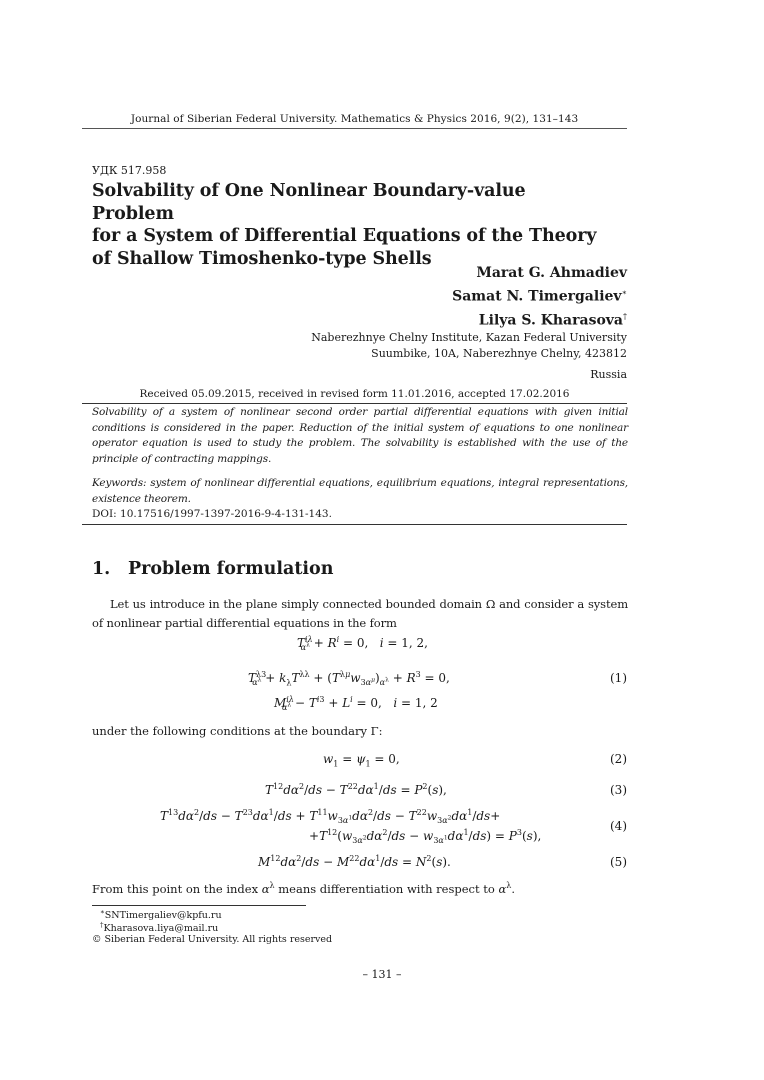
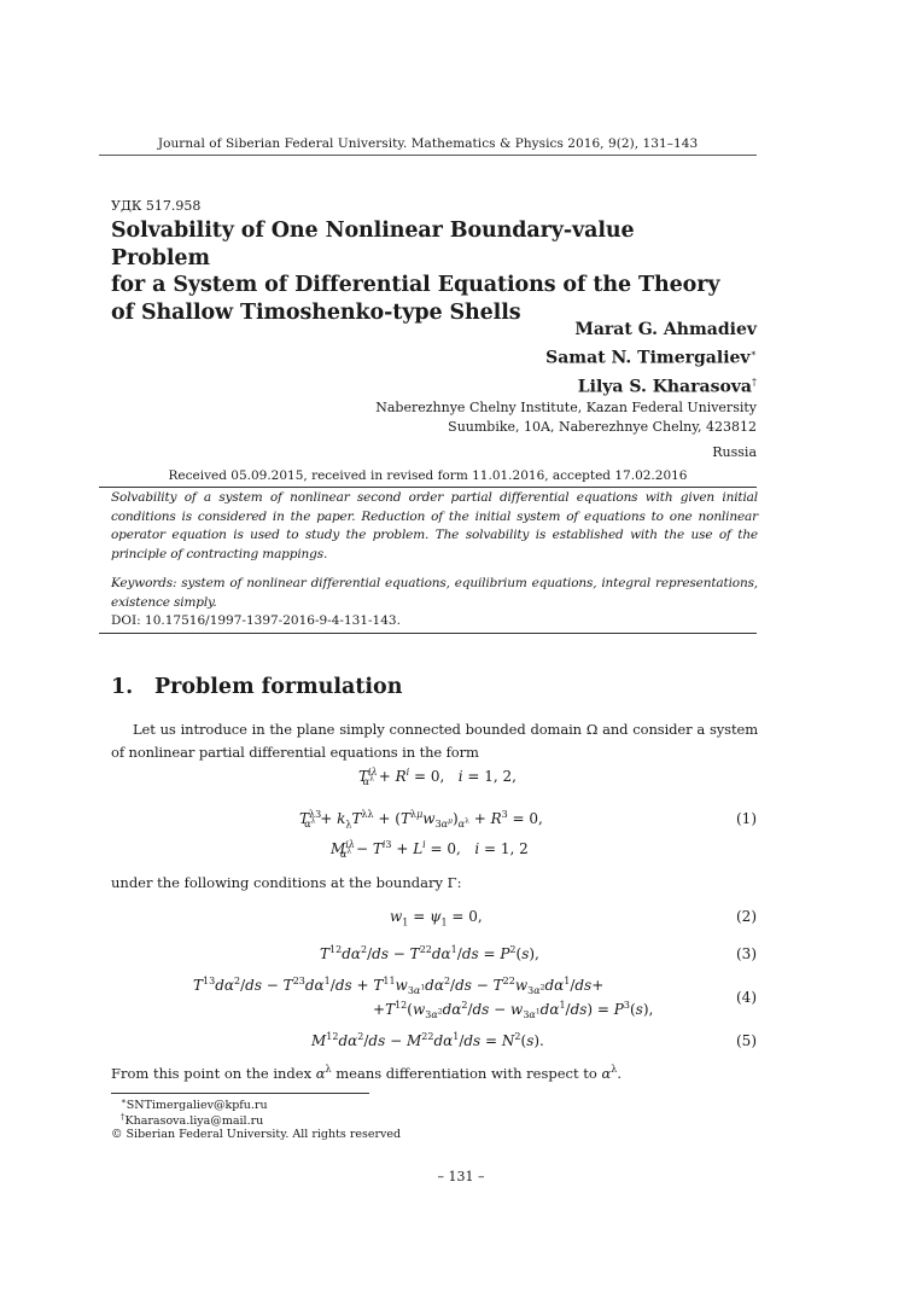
  Journal of Siberian Federal University. Mathematics & Physics 2016, 9(2), 131–143
  УДК 517.958
  Solvability of One Nonlinear Boundary-value Problem
  for a System of Differential Equations of the Theory
  of Shallow Timoshenko-type Shells
  Marat G. Ahmadiev
  Samat N. Timergaliev∗
  Lilya S. Kharasova†
  Naberezhnye Chelny Institute, Kazan Federal University
  Suumbike, 10A, Naberezhnye Chelny, 423812
  Russia
  Received 05.09.2015, received in revised form 11.01.2016, accepted 17.02.2016
  Solvability of a system of nonlinear second order partial differential equations with given initial conditions is considered in the paper. Reduction of the initial system of equations to one nonlinear operator equation is used to study the problem. The solvability is established with the use of the principle of contracting mappings.
- Keywords: system of nonlinear differential equations, equilibrium equations, integral representations, existence theorem.
+ Keywords: system of nonlinear differential equations, equilibrium equations, integral representations, existence simply.
  DOI: 10.17516/1997-1397-2016-9-4-131-143.
  1. Problem formulation
  Let us introduce in the plane simply connected bounded domain Ω and consider a system of nonlinear partial differential equations in the form
  Tiλα + Ri = 0, i = 1, 2,
  Tλ3α + kλTλλ + (Tλμw3α)α + R3 = 0,
  (1)
  Miλα − Ti3 + Li = 0, i = 1, 2
  under the following conditions at the boundary Γ:
  w1 = ψ1 = 0,
  (2)
  T12dα2/ds − T22dα1/ds = P2(s),
  (3)
  T13dα2/ds − T23dα1/ds + T11w3αdα2/ds − T22w3αdα1/ds+
  +T12(w3αdα2/ds − w3αdα1/ds) = P3(s),
  (4)
  M12dα2/ds − M22dα1/ds = N2(s).
  (5)
  From this point on the index αλ means differentiation with respect to αλ.
  ∗SNTimergaliev@kpfu.ru
  †Kharasova.liya@mail.ru
  © Siberian Federal University. All rights reserved
  – 131 –
